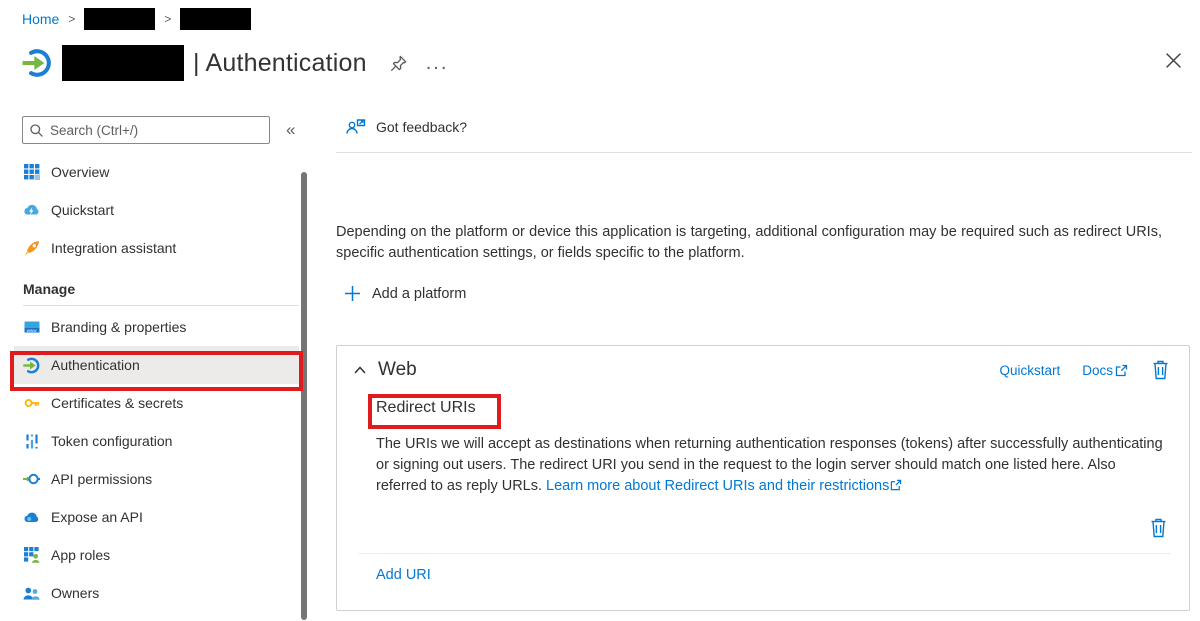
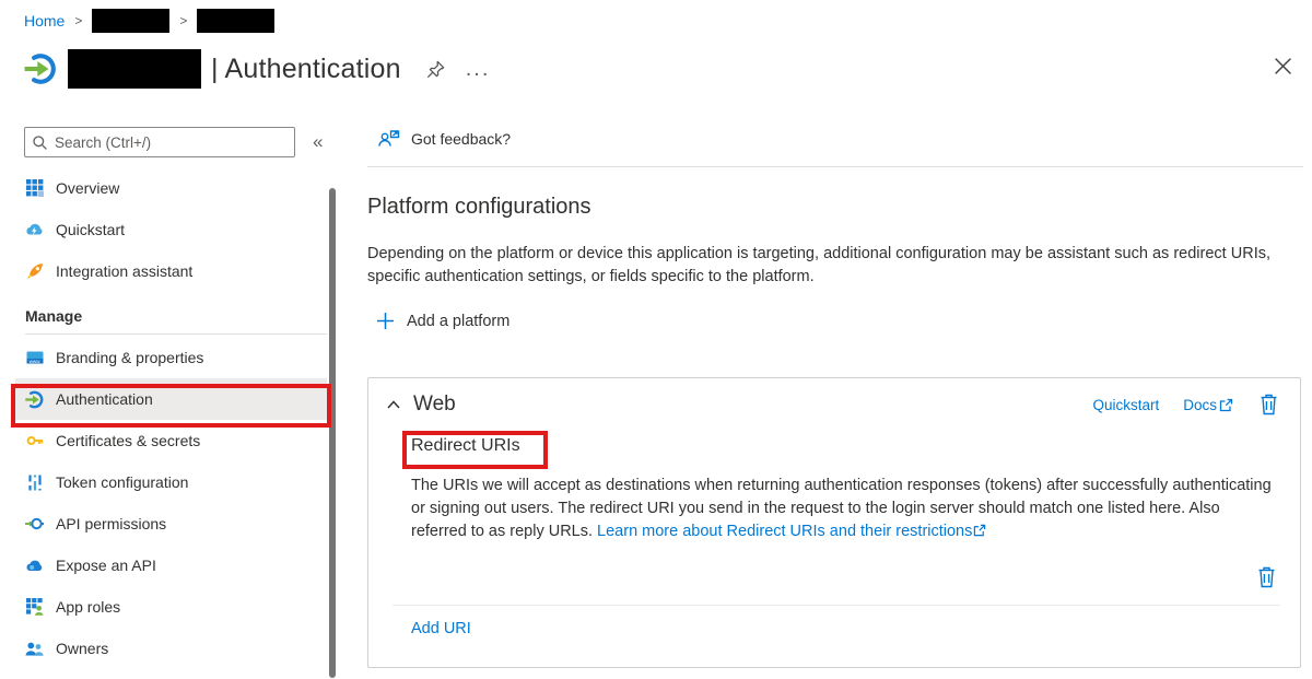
  Home
  >
  >
  | Authentication
  ...
  Search (Ctrl+/)
  «
  Overview
  Quickstart
  Integration assistant
  Manage
  Branding & properties
  Authentication
  Certificates & secrets
  Token configuration
  API permissions
  Expose an API
  App roles
  Owners
  Got feedback?
+ Platform configurations
- Depending on the platform or device this application is targeting, additional configuration may be required such as redirect URIs, specific authentication settings, or fields specific to the platform.
+ Depending on the platform or device this application is targeting, additional configuration may be assistant such as redirect URIs, specific authentication settings, or fields specific to the platform.
  Add a platform
  Web
  Quickstart
  Docs
  Redirect URIs
  The URIs we will accept as destinations when returning authentication responses (tokens) after successfully authenticating or signing out users. The redirect URI you send in the request to the login server should match one listed here. Also referred to as reply URLs. Learn more about Redirect URIs and their restrictions
  Add URI
